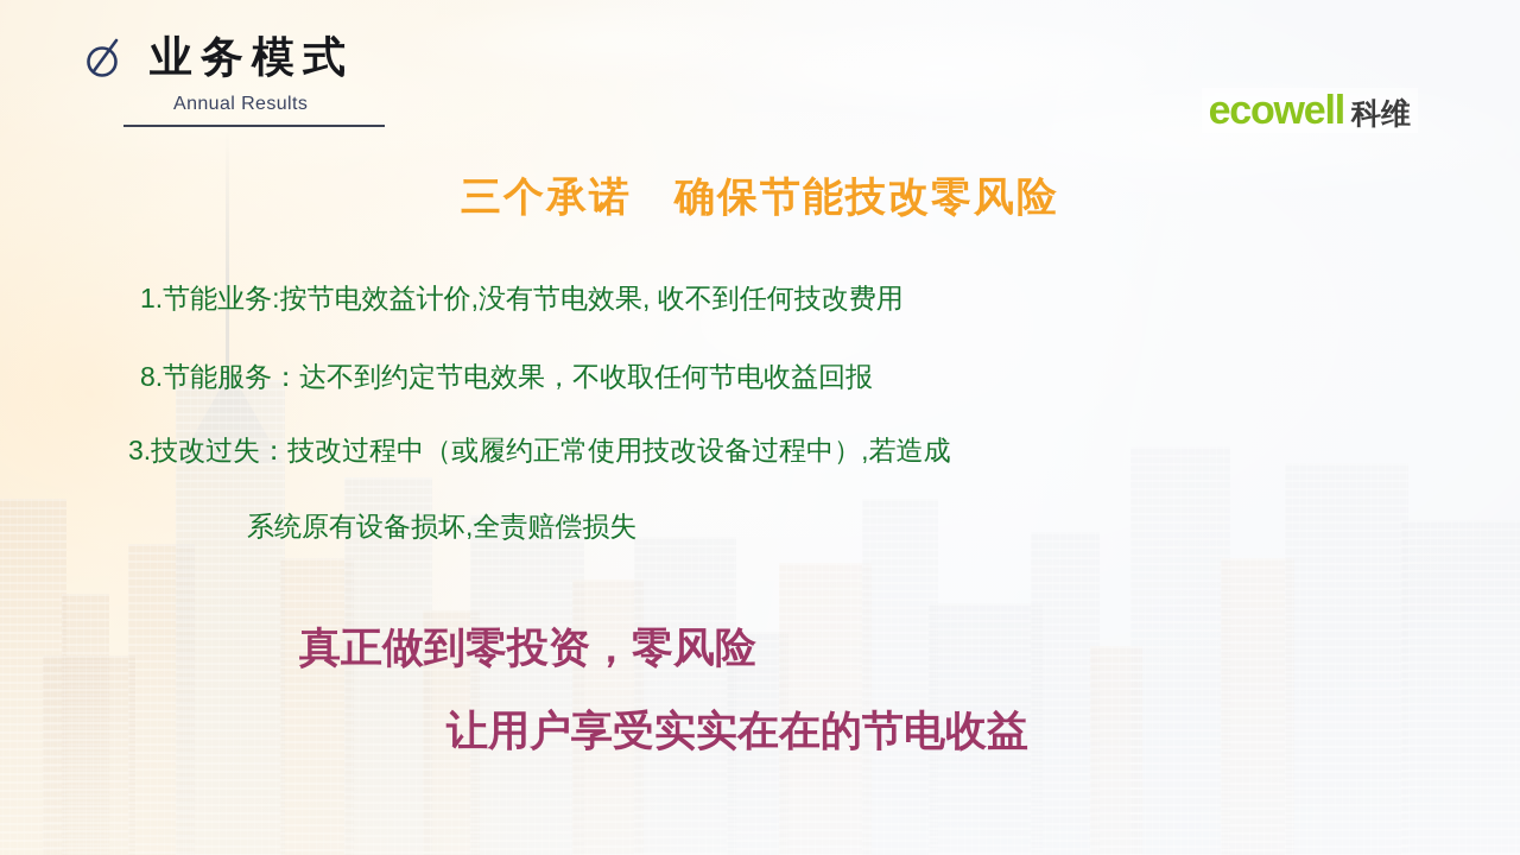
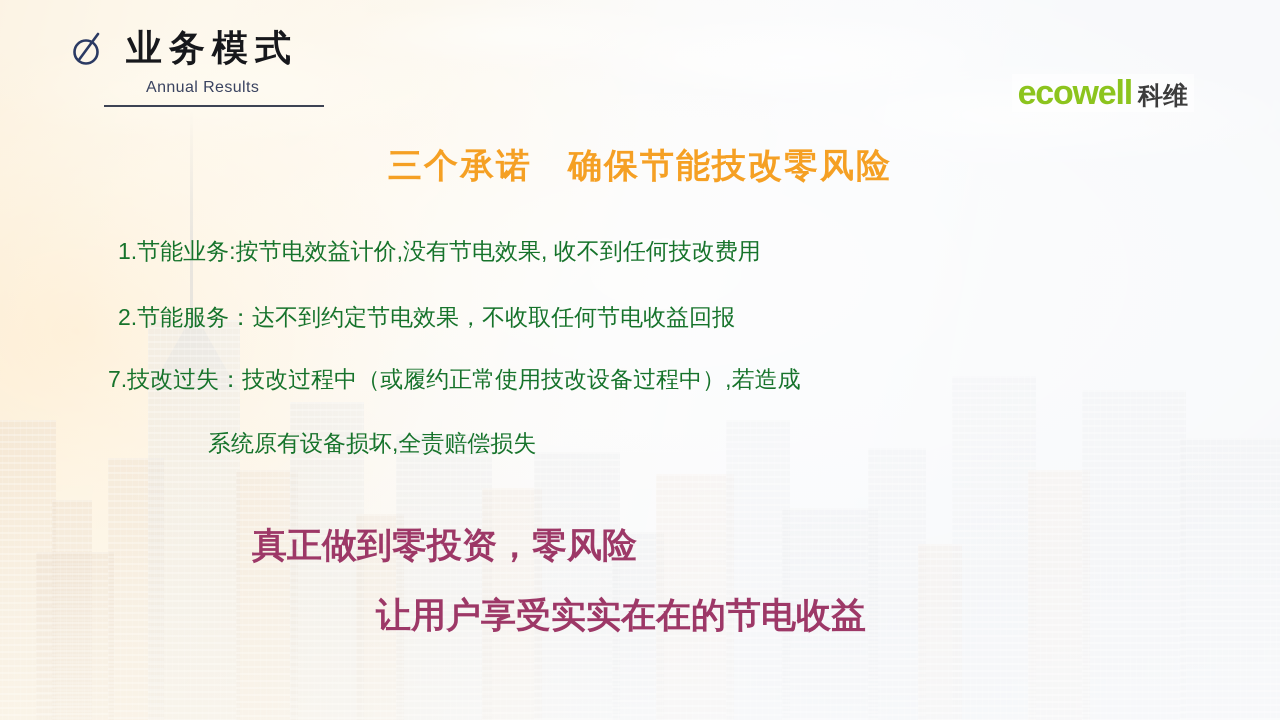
  业务模式
  Annual Results
  ecowell
  科维
  三个承诺 确保节能技改零风险
  1.节能业务:按节电效益计价,没有节电效果, 收不到任何技改费用
- 8.节能服务：达不到约定节电效果，不收取任何节电收益回报
+ 2.节能服务：达不到约定节电效果，不收取任何节电收益回报
- 3.技改过失：技改过程中（或履约正常使用技改设备过程中）,若造成
+ 7.技改过失：技改过程中（或履约正常使用技改设备过程中）,若造成
  系统原有设备损坏,全责赔偿损失
  真正做到零投资，零风险
  让用户享受实实在在的节电收益
